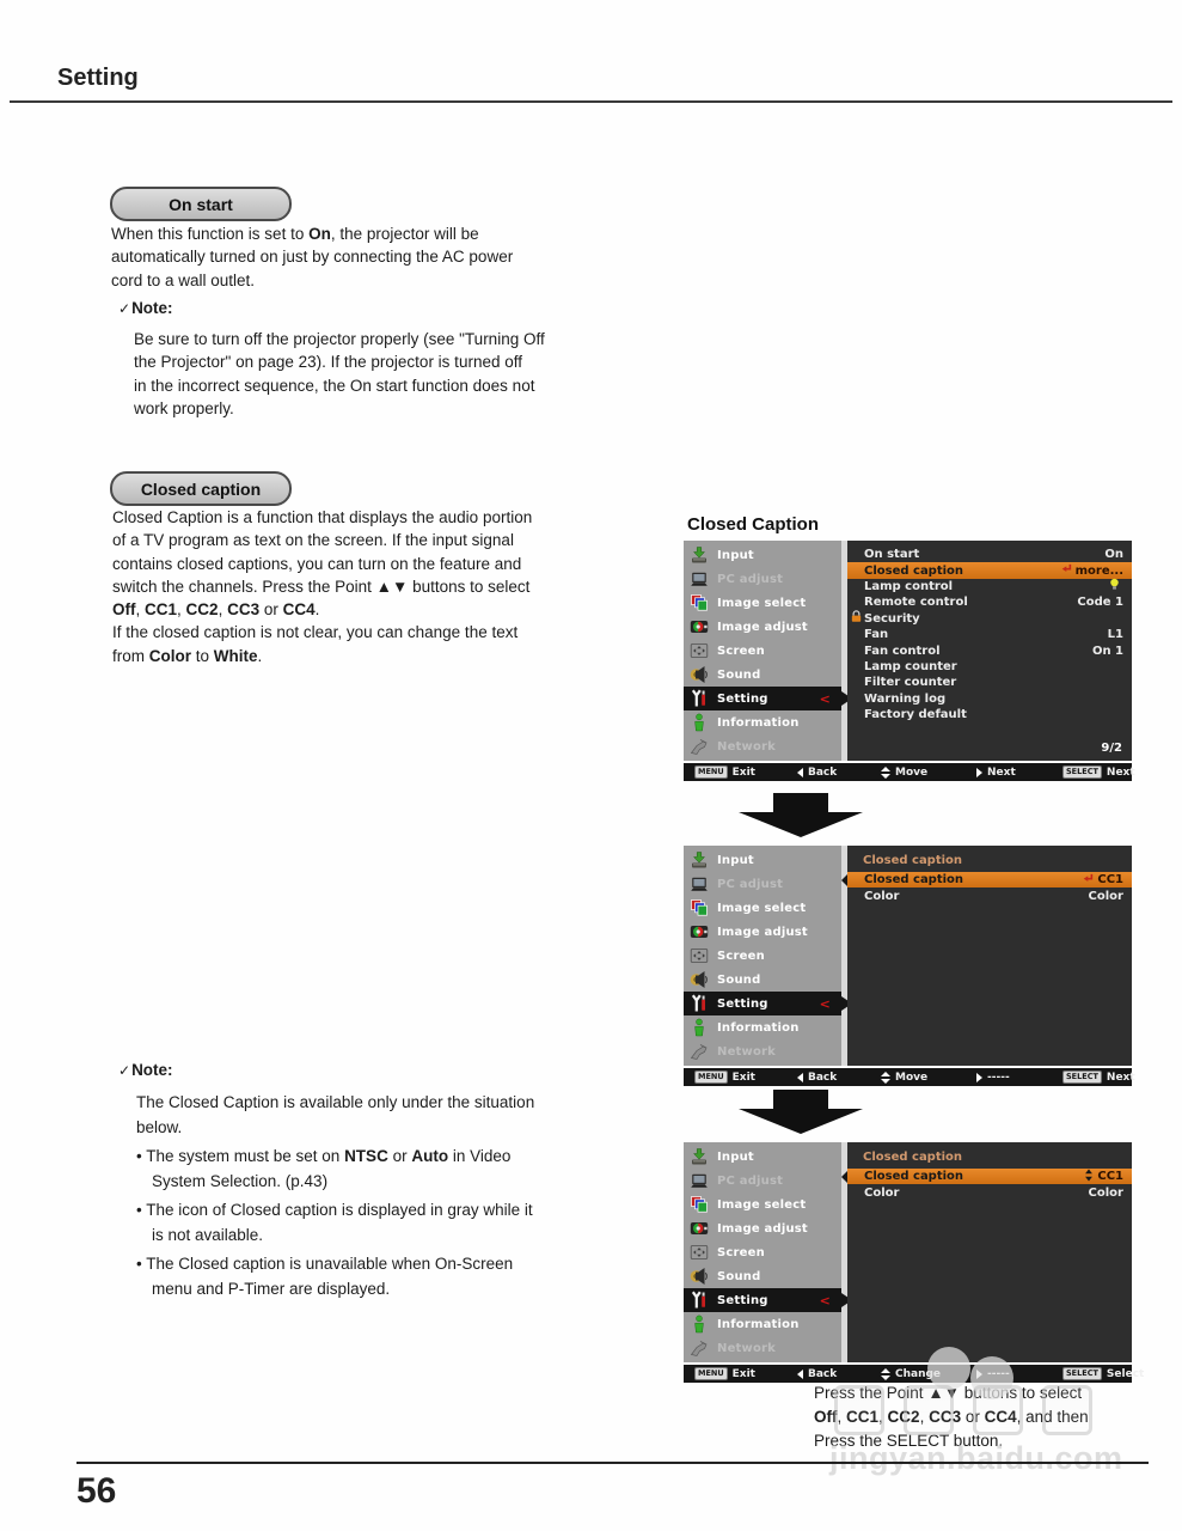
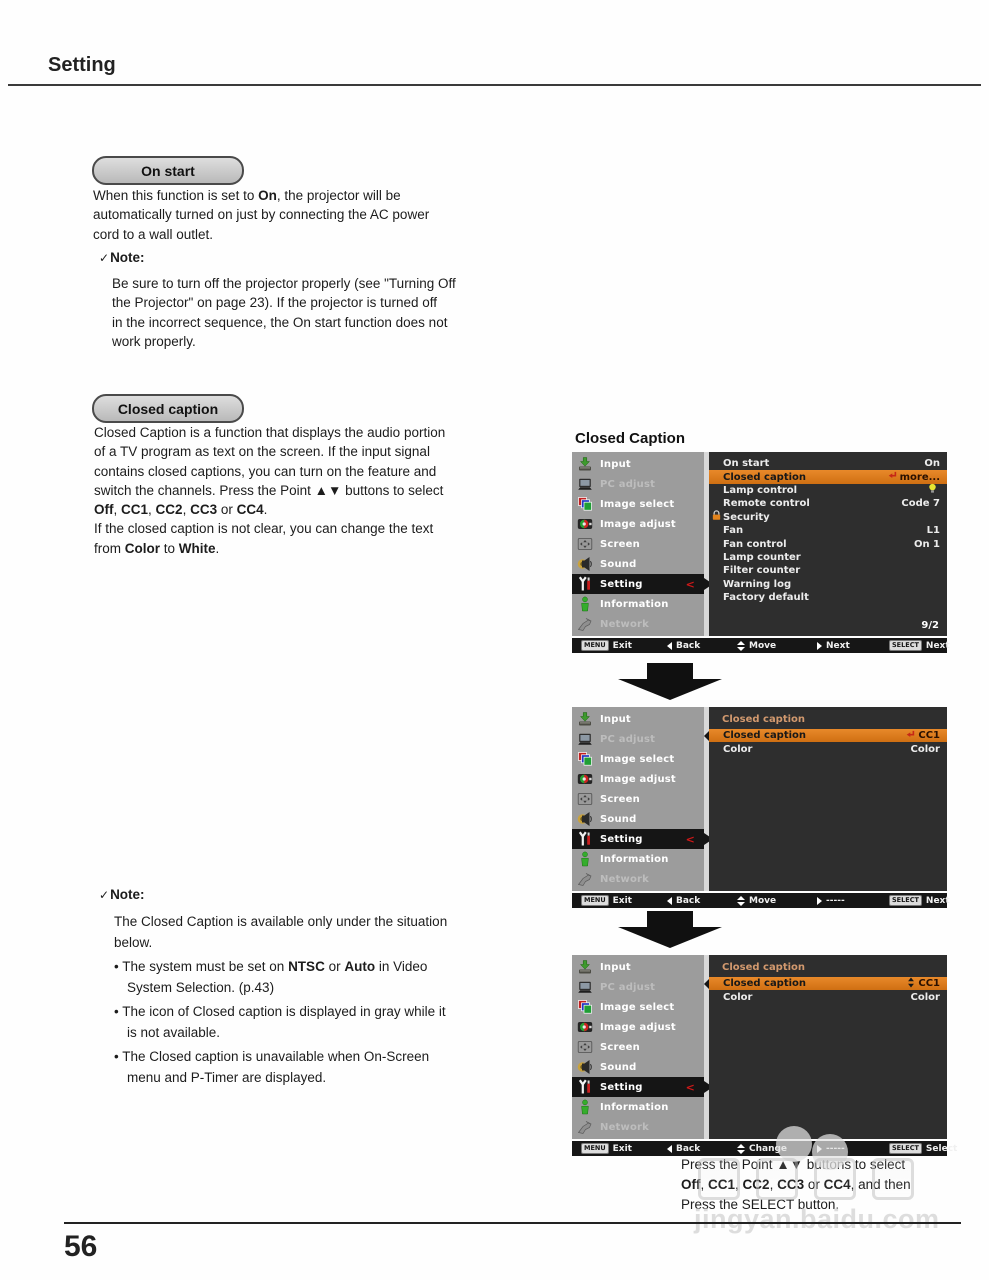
  Setting
  On start
  When this function is set to On, the projector will be
  automatically turned on just by connecting the AC power
  cord to a wall outlet.
  ✓Note:
  Be sure to turn off the projector properly (see "Turning Off
  the Projector" on page 23). If the projector is turned off
  in the incorrect sequence, the On start function does not
  work properly.
  Closed caption
  Closed Caption is a function that displays the audio portion
  of a TV program as text on the screen. If the input signal
  contains closed captions, you can turn on the feature and
  switch the channels. Press the Point ▲▼ buttons to select
  Off, CC1, CC2, CC3 or CC4.
  If the closed caption is not clear, you can change the text
  from Color to White.
  ✓Note:
  The Closed Caption is available only under the situation
  below.
  The system must be set on NTSC or Auto in Video
  System Selection. (p.43)
  The icon of Closed caption is displayed in gray while it
  is not available.
  The Closed caption is unavailable when On-Screen
  menu and P-Timer are displayed.
  Closed Caption
  Input
  PC adjust
  Image select
  Image adjust
  Screen
  Sound
  Setting
  <
  Information
  Network
  On start
  On
  Closed caption
  more...
  Lamp control
  Remote control
- Code 1
+ Code 7
  Security
  Fan
  L1
  Fan control
  On 1
  Lamp counter
  Filter counter
  Warning log
  Factory default
  9/2
  MENU
  Exit
  Back
  Move
  Next
  SELECT
  Next
  Input
  PC adjust
  Image select
  Image adjust
  Screen
  Sound
  Setting
  <
  Information
  Network
  Closed caption
  Closed caption
  CC1
  Color
  Color
  MENU
  Exit
  Back
  Move
  -----
  SELECT
  Next
  Input
  PC adjust
  Image select
  Image adjust
  Screen
  Sound
  Setting
  <
  Information
  Network
  Closed caption
  Closed caption
  CC1
  Color
  Color
  MENU
  Exit
  Back
  Change
  -----
  SELECT
  Select
  Press the Point ▲▼ buttons to select
  Off, CC1, CC2, CC3 or CC4, and then
  Press the SELECT button.
  jingyan.baidu.com
  56
